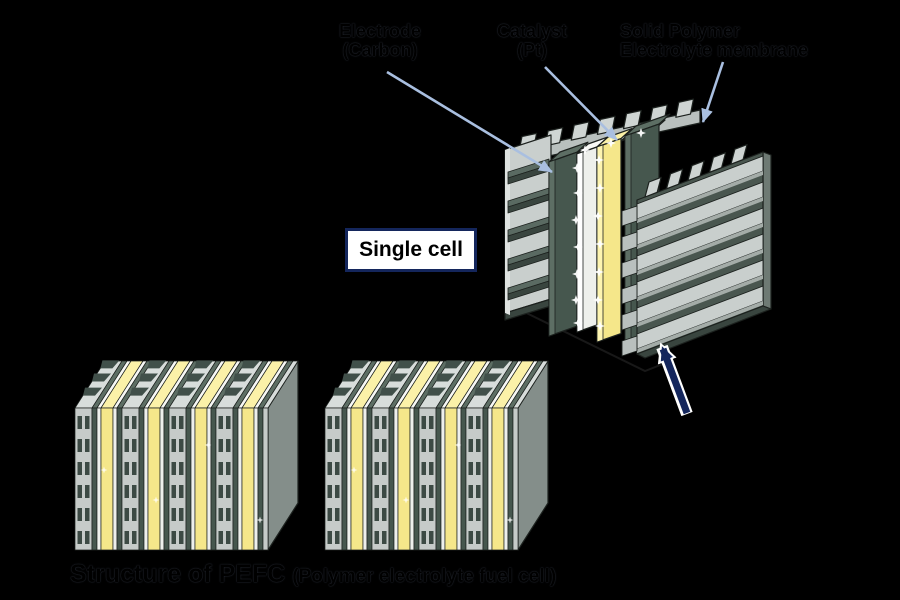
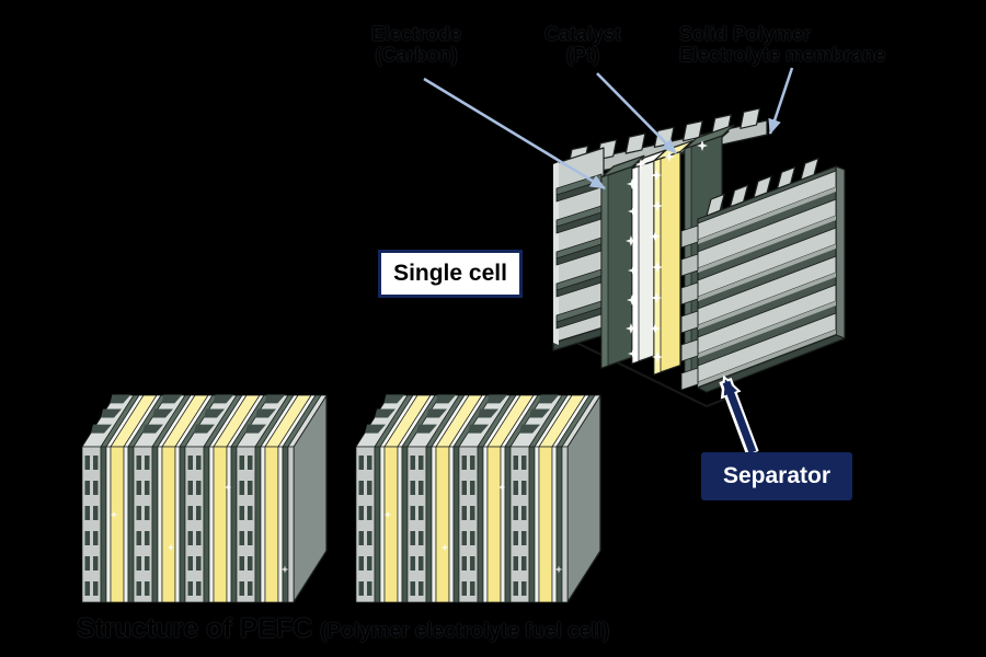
  Electrode
  (Carbon)
  Catalyst
  (Pt)
  Solid Polymer
  Electrolyte membrane
  Single cell
+ Separator
  Structure of PEFC (Polymer electrolyte fuel cell)
